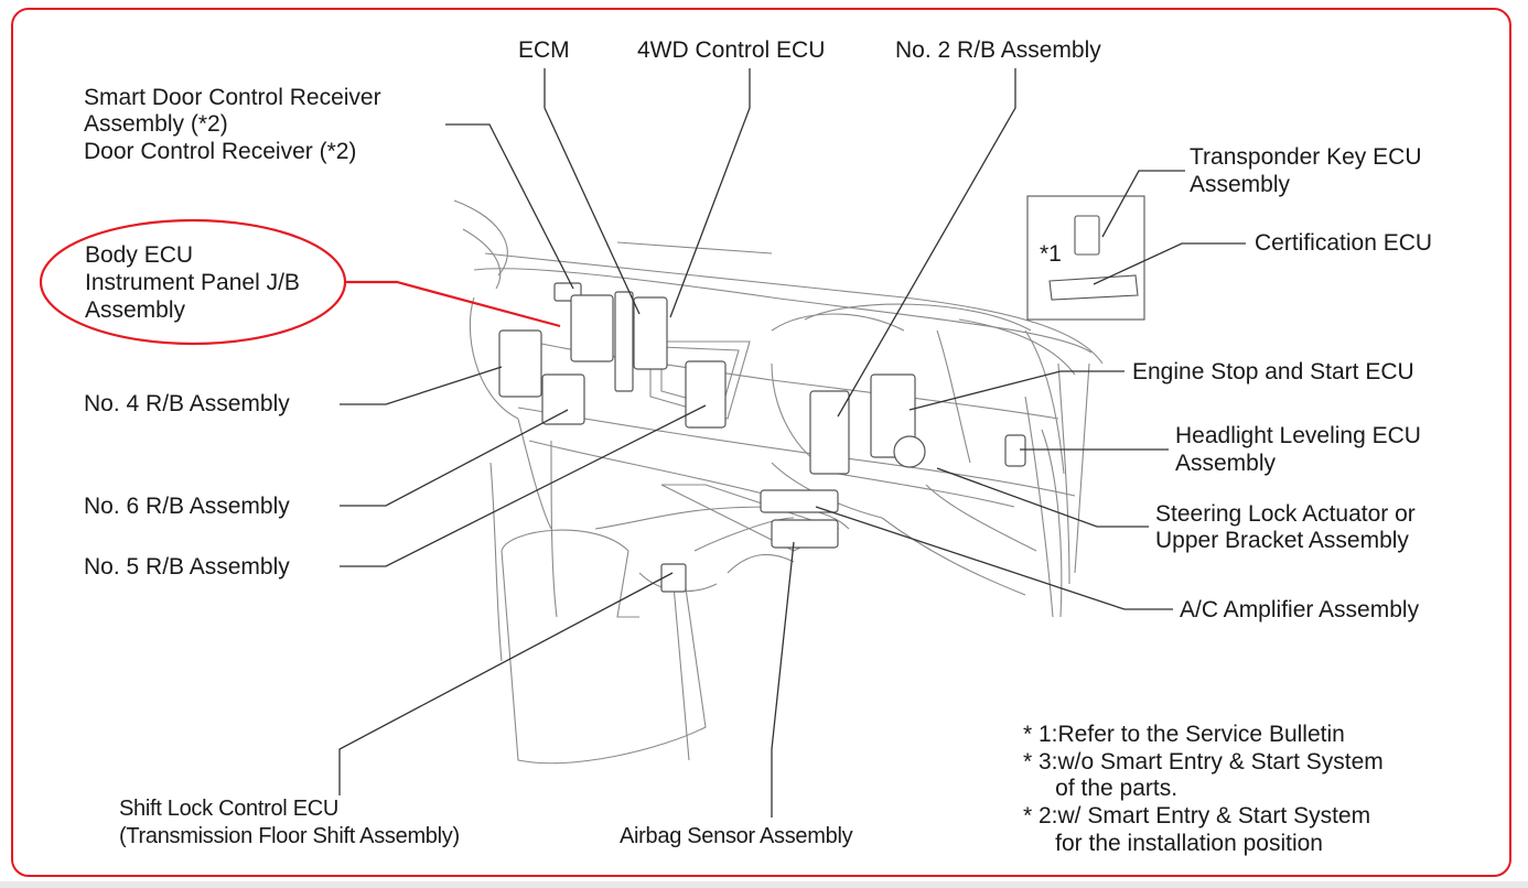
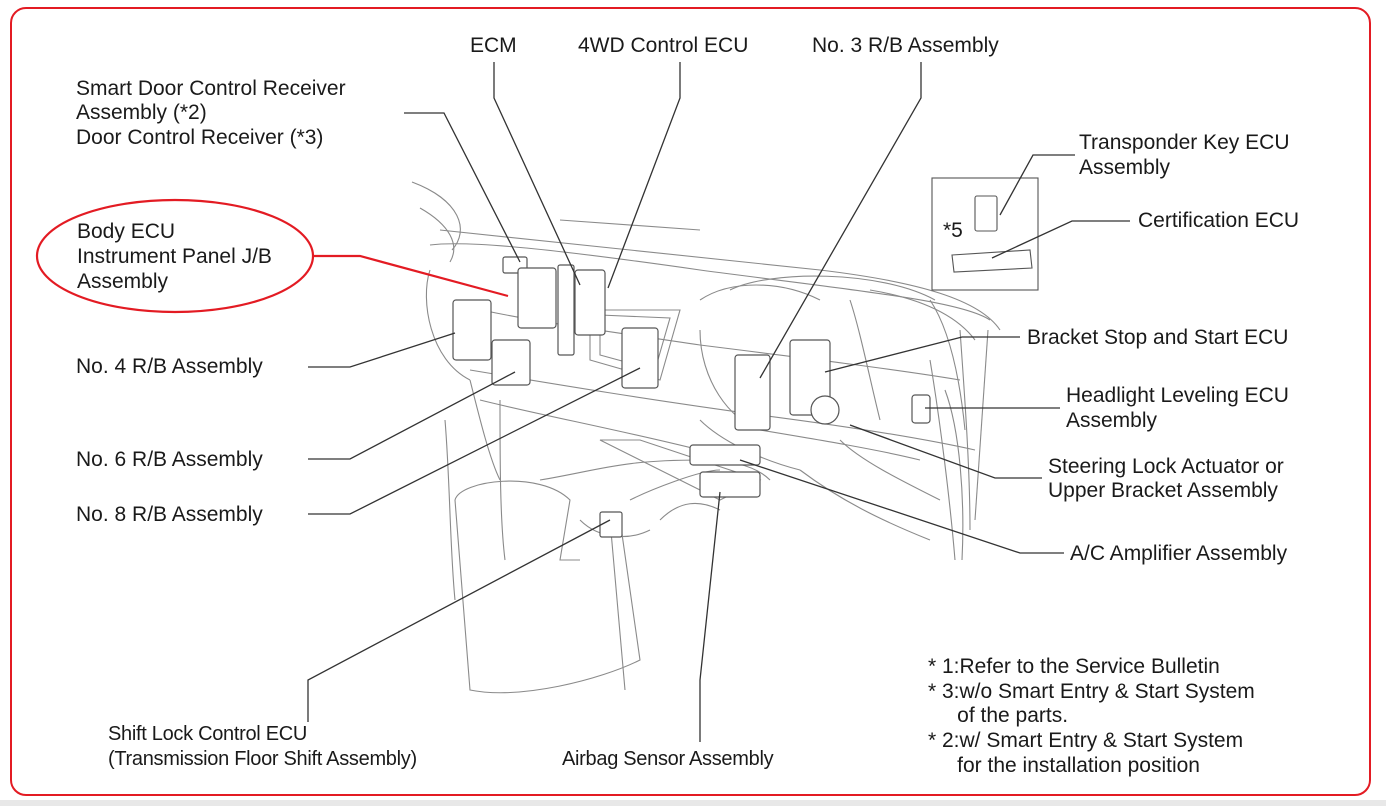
  ECM
  4WD Control ECU
- No. 2 R/B Assembly
+ No. 3 R/B Assembly
  Smart Door Control Receiver
  Assembly (*2)
- Door Control Receiver (*2)
+ Door Control Receiver (*3)
  Body ECU
  Instrument Panel J/B
  Assembly
  No. 4 R/B Assembly
  No. 6 R/B Assembly
- No. 5 R/B Assembly
+ No. 8 R/B Assembly
  Transponder Key ECU
  Assembly
  Certification ECU
- *1
+ *5
- Engine Stop and Start ECU
+ Bracket Stop and Start ECU
  Headlight Leveling ECU
  Assembly
  Steering Lock Actuator or
  Upper Bracket Assembly
  A/C Amplifier Assembly
  Shift Lock Control ECU
  (Transmission Floor Shift Assembly)
  Airbag Sensor Assembly
  * 1:Refer to the Service Bulletin
  * 3:w/o Smart Entry & Start System
  of the parts.
  * 2:w/ Smart Entry & Start System
  for the installation position
